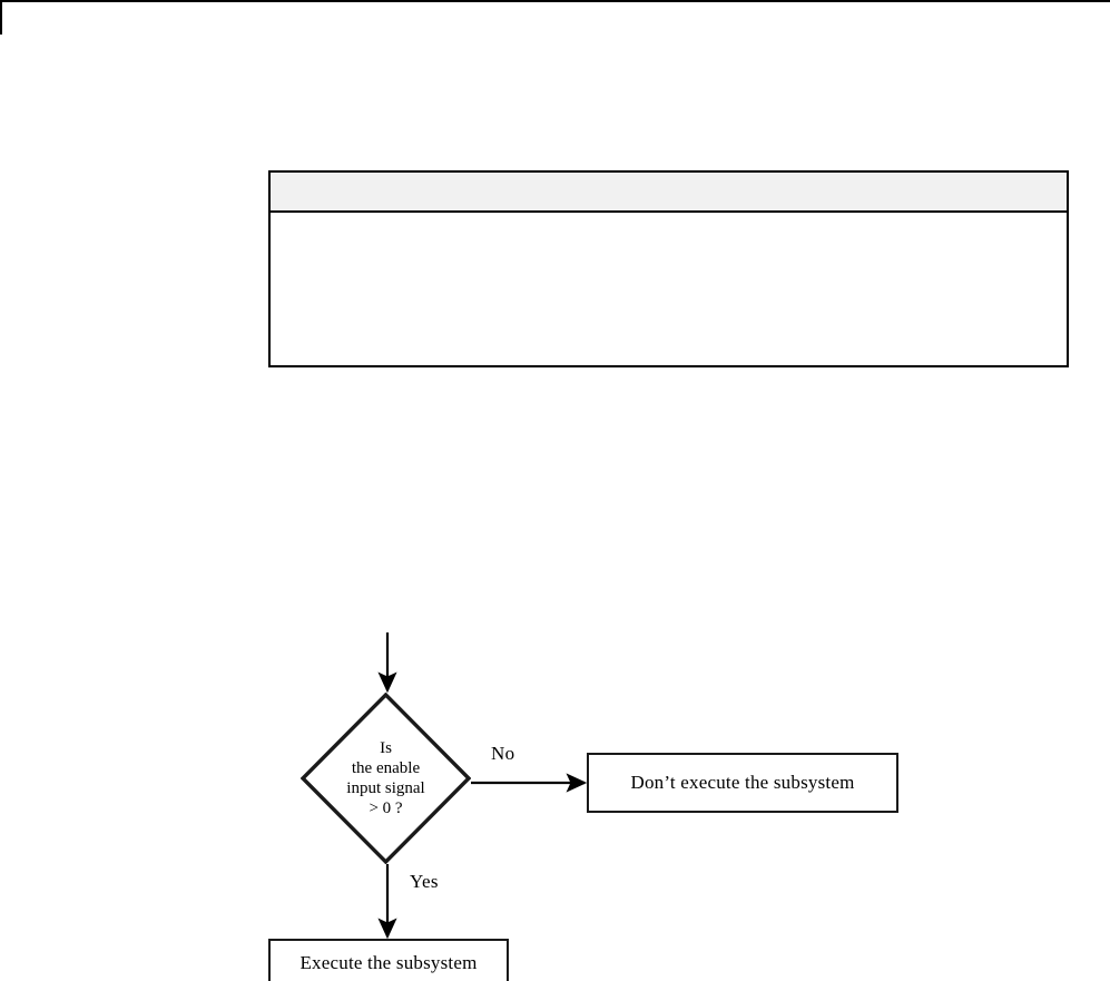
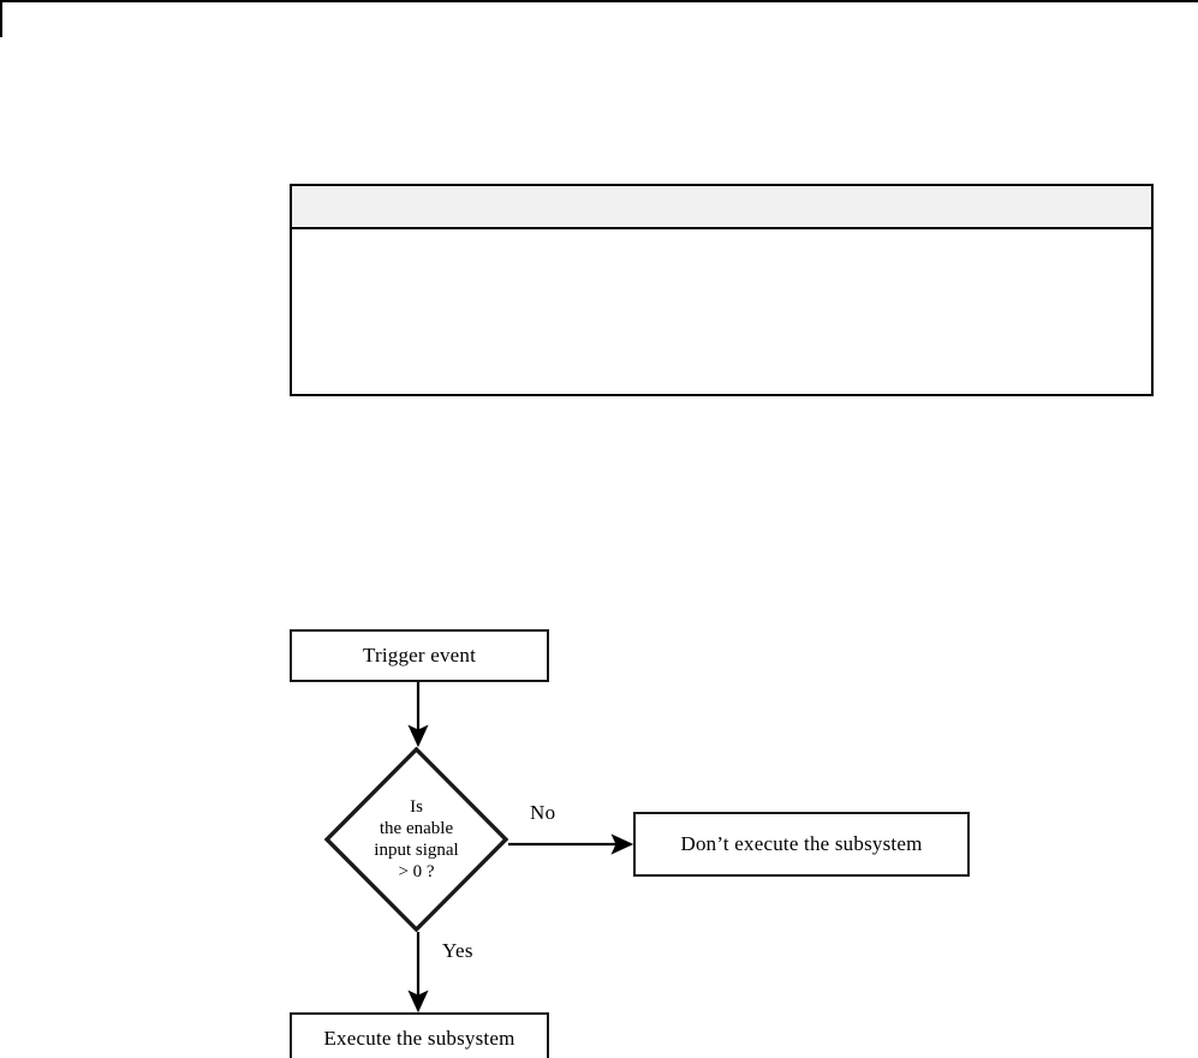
+ Trigger event
  Is
  the enable
  input signal
  > 0 ?
  No
  Yes
  Don’t execute the subsystem
  Execute the subsystem
